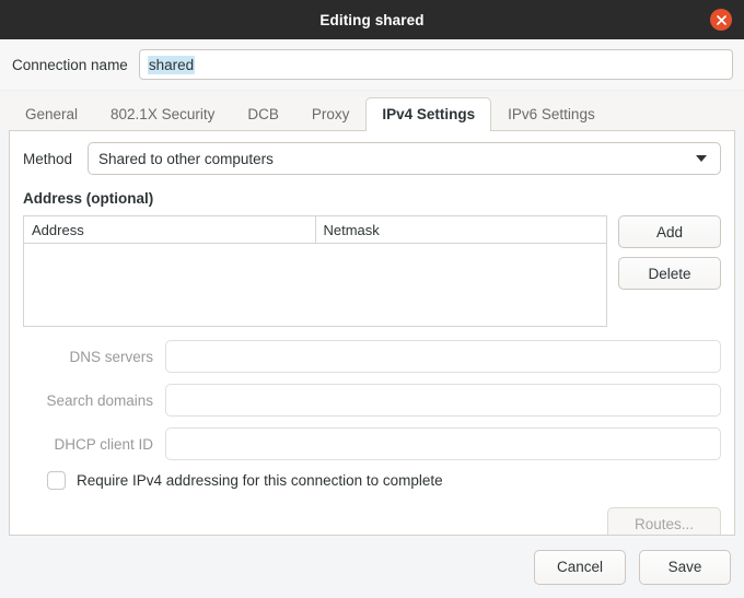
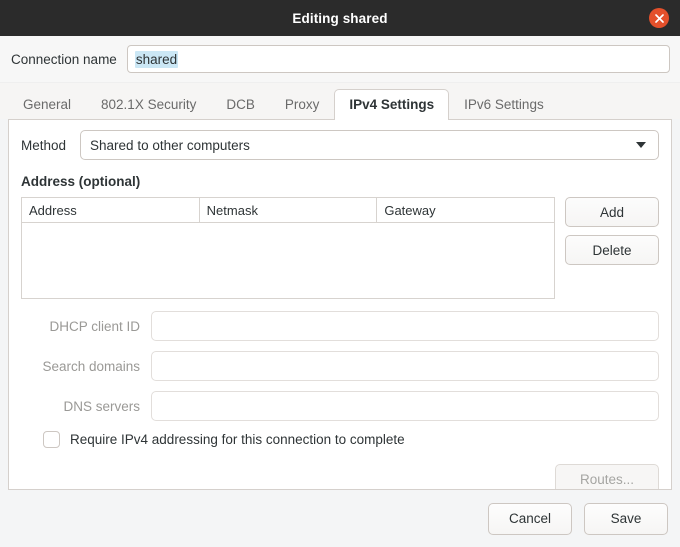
  Editing shared
  Connection name
  shared
  General
  802.1X Security
  DCB
  Proxy
  IPv4 Settings
  IPv6 Settings
  Method
  Shared to other computers
  Address (optional)
  Address
  Netmask
+ Gateway
  Add
  Delete
- DNS servers
+ DHCP client ID
  Search domains
- DHCP client ID
+ DNS servers
  Require IPv4 addressing for this connection to complete
  Routes...
  Cancel
  Save
